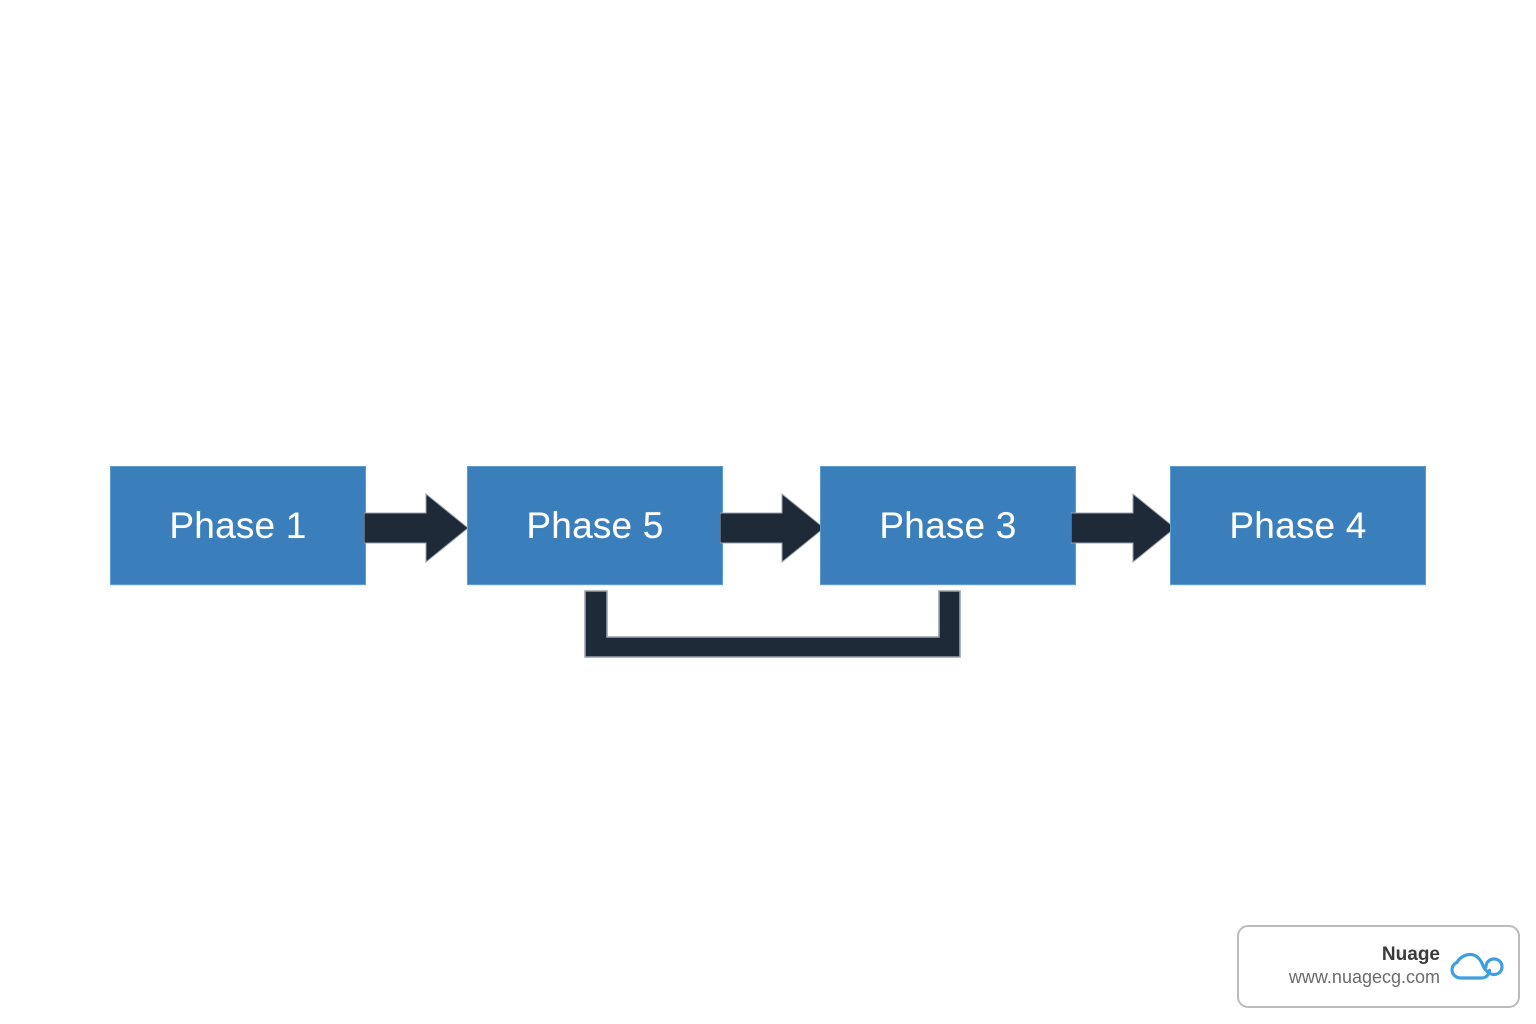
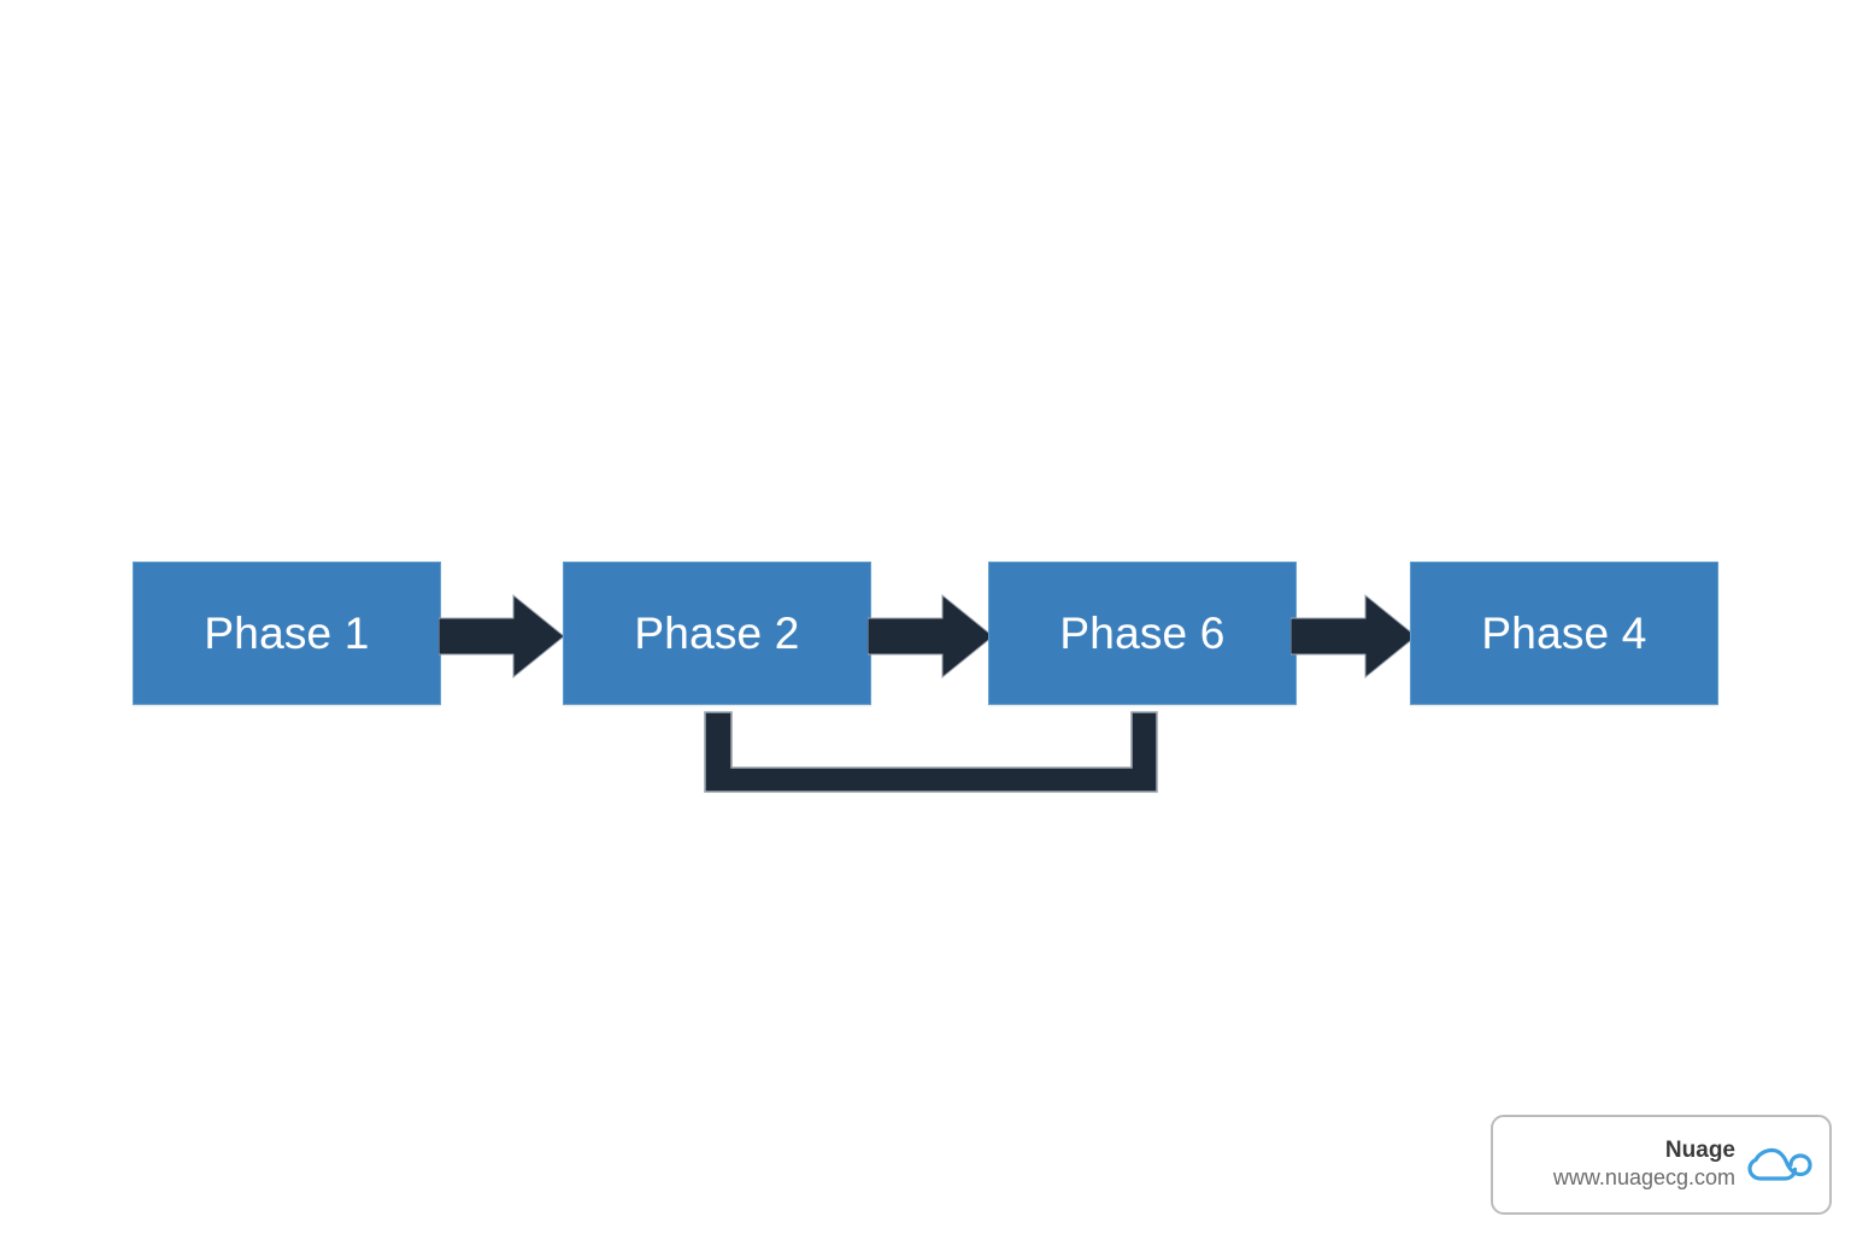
  Phase 1
- Phase 5
+ Phase 2
- Phase 3
+ Phase 6
  Phase 4
  Nuage
  www.nuagecg.com
